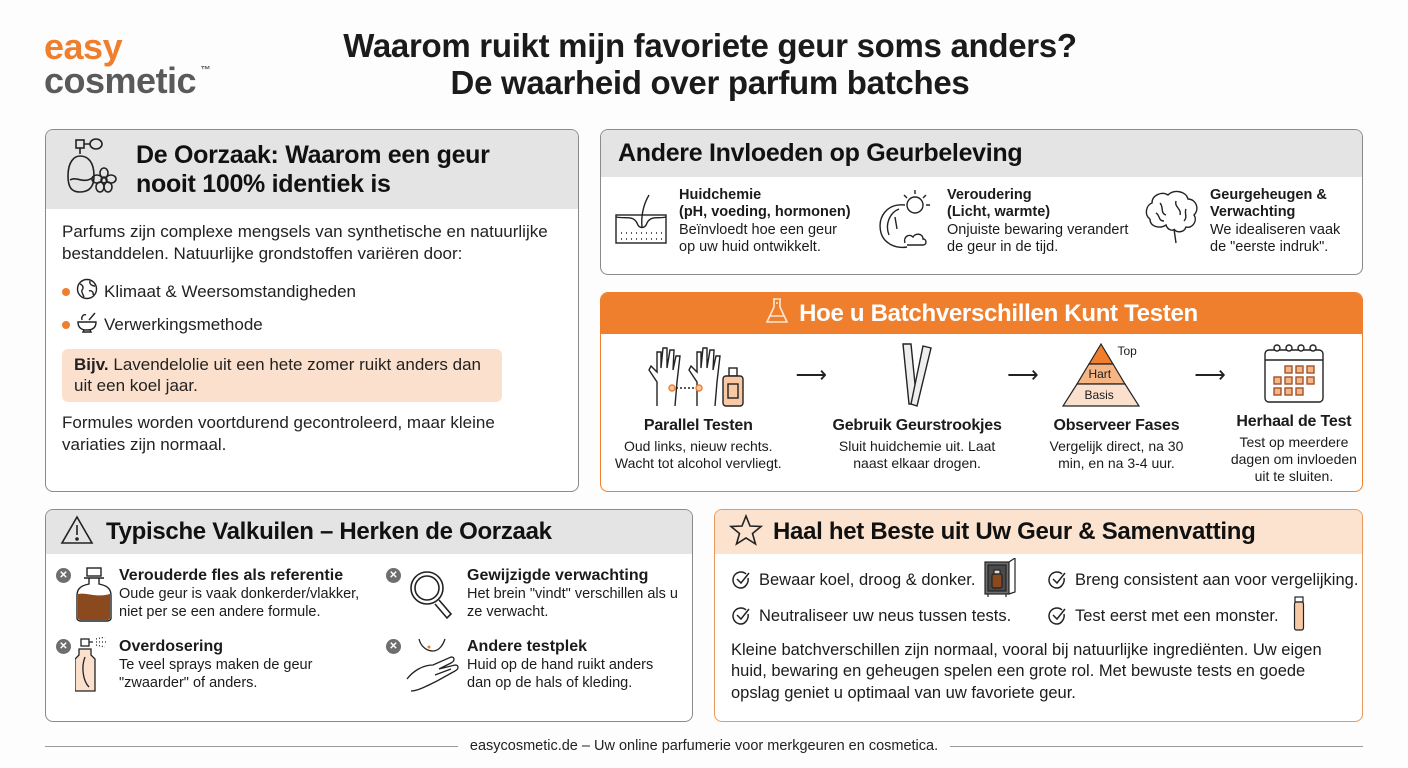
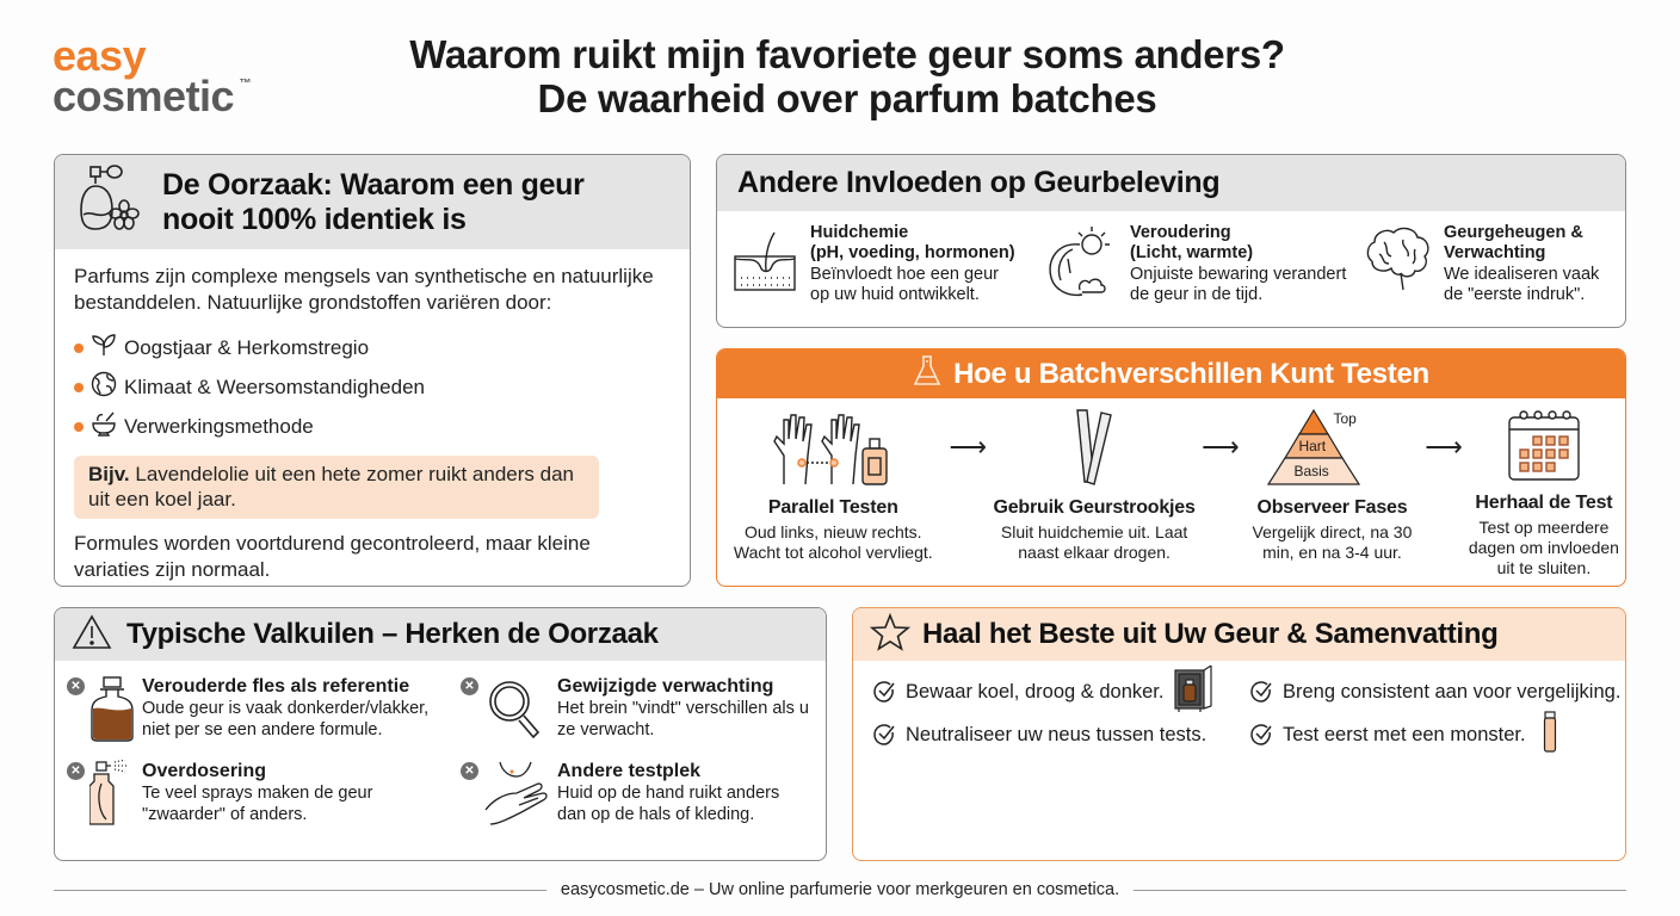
  easy
  cosmetic
  ™
  Waarom ruikt mijn favoriete geur soms anders?
  De waarheid over parfum batches
  De Oorzaak: Waarom een geur nooit 100% identiek is
  Parfums zijn complexe mengsels van synthetische en natuurlijke bestanddelen. Natuurlijke grondstoffen variëren door:
+ Oogstjaar & Herkomstregio
  Klimaat & Weersomstandigheden
  Verwerkingsmethode
  Bijv. Lavendelolie uit een hete zomer ruikt anders dan uit een koel jaar.
  Formules worden voortdurend gecontroleerd, maar kleine variaties zijn normaal.
  Andere Invloeden op Geurbeleving
  Huidchemie
  (pH, voeding, hormonen)
  Beïnvloedt hoe een geur op uw huid ontwikkelt.
  Veroudering
  (Licht, warmte)
  Onjuiste bewaring verandert de geur in de tijd.
  Geurgeheugen & Verwachting
  We idealiseren vaak de "eerste indruk".
  Hoe u Batchverschillen Kunt Testen
  Parallel Testen
  Oud links, nieuw rechts. Wacht tot alcohol vervliegt.
  ⟶
  Gebruik Geurstrookjes
  Sluit huidchemie uit. Laat naast elkaar drogen.
  ⟶
  Top
  Hart
  Basis
  Observeer Fases
  Vergelijk direct, na 30 min, en na 3-4 uur.
  ⟶
  Herhaal de Test
  Test op meerdere dagen om invloeden uit te sluiten.
  Typische Valkuilen – Herken de Oorzaak
  ✕
  Verouderde fles als referentie
  Oude geur is vaak donkerder/vlakker, niet per se een andere formule.
  ✕
  Gewijzigde verwachting
  Het brein "vindt" verschillen als u ze verwacht.
  ✕
  Overdosering
  Te veel sprays maken de geur "zwaarder" of anders.
  ✕
  Andere testplek
  Huid op de hand ruikt anders dan op de hals of kleding.
  Haal het Beste uit Uw Geur & Samenvatting
  Bewaar koel, droog & donker.
  Breng consistent aan voor vergelijking.
  Neutraliseer uw neus tussen tests.
  Test eerst met een monster.
- Kleine batchverschillen zijn normaal, vooral bij natuurlijke ingrediënten. Uw eigen huid, bewaring en geheugen spelen een grote rol. Met bewuste tests en goede opslag geniet u optimaal van uw favoriete geur.
  easycosmetic.de – Uw online parfumerie voor merkgeuren en cosmetica.
